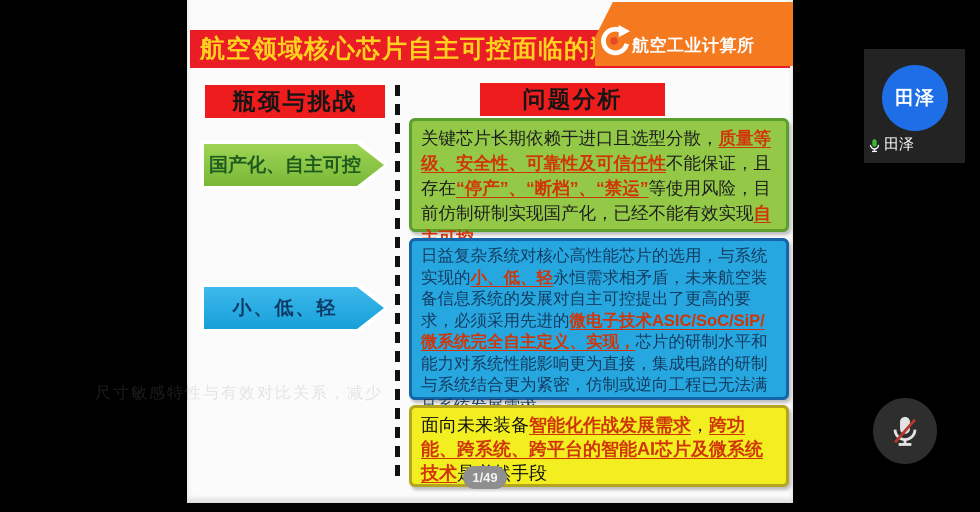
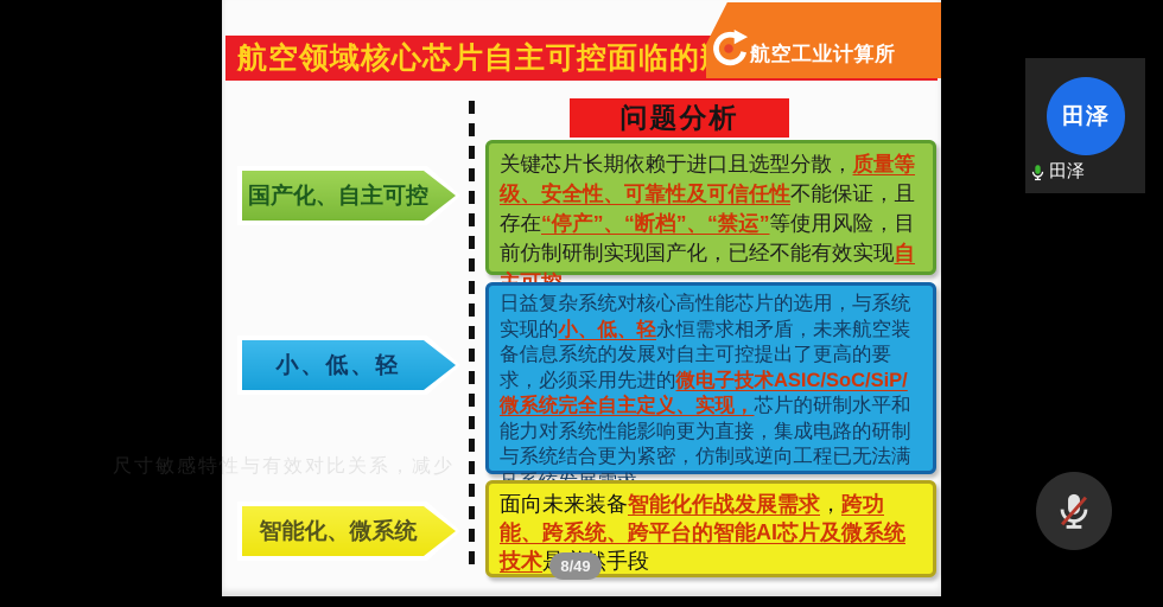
  航空领域核心芯片自主可控面临的
  航空工业计算所
- 瓶颈与挑战
  问题分析
  国产化、自主可控
  小、低、轻
+ 智能化、微系统
  关键芯片长期依赖于进口且选型分散，质量等级、安全性、可靠性及可信任性不能保证，且存在“停产”、“断档”、“禁运”等使用风险，目前仿制研制实现国产化，已经不能有效实现自
  日益复杂系统对核心高性能芯片的选用，与系统实现的小、低、轻永恒需求相矛盾，未来航空装备信息系统的发展对自主可控提出了更高的要求，必须采用先进的微电子技术ASIC/SoC/SiP/微系统完全自主定义、实现，芯片的研制水平和能力对系统性能影响更为直接，集成电路的研制与系统结合更为紧密，仿制或逆向工程已无法满
  面向未来装备智能化作战发展需求，跨功能、跨系统、跨平台的智能AI芯片及微系统技术 手段
- 1/49
+ 8/49
  尺寸敏感特性与有效对比关系，减少
  田泽
  田泽
